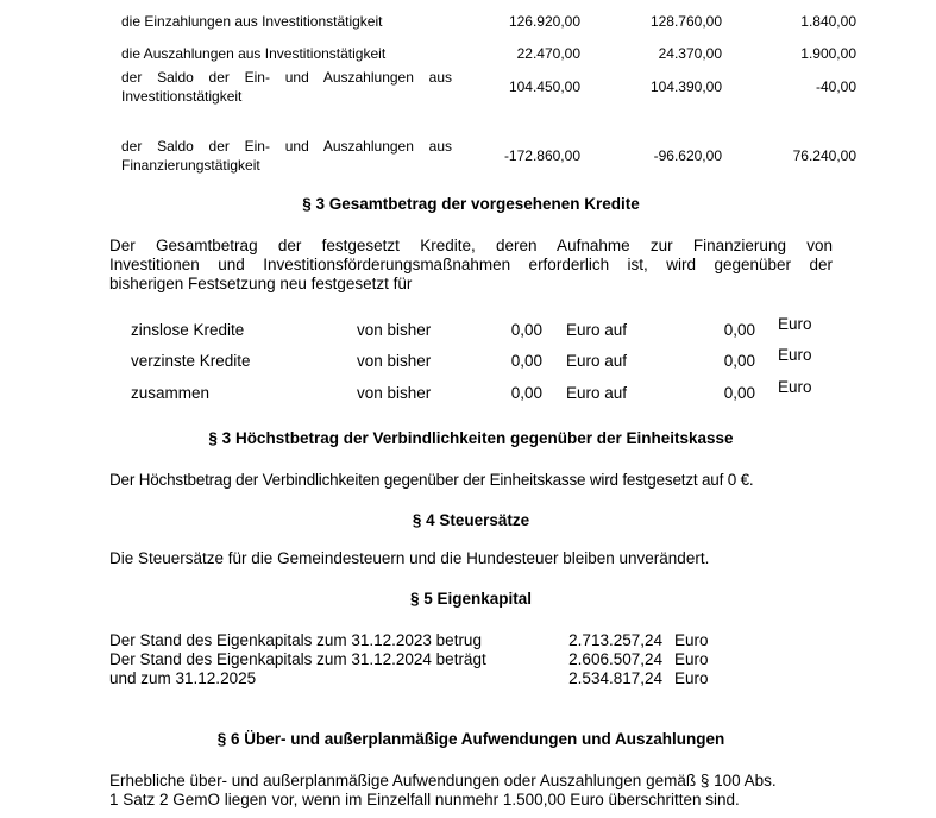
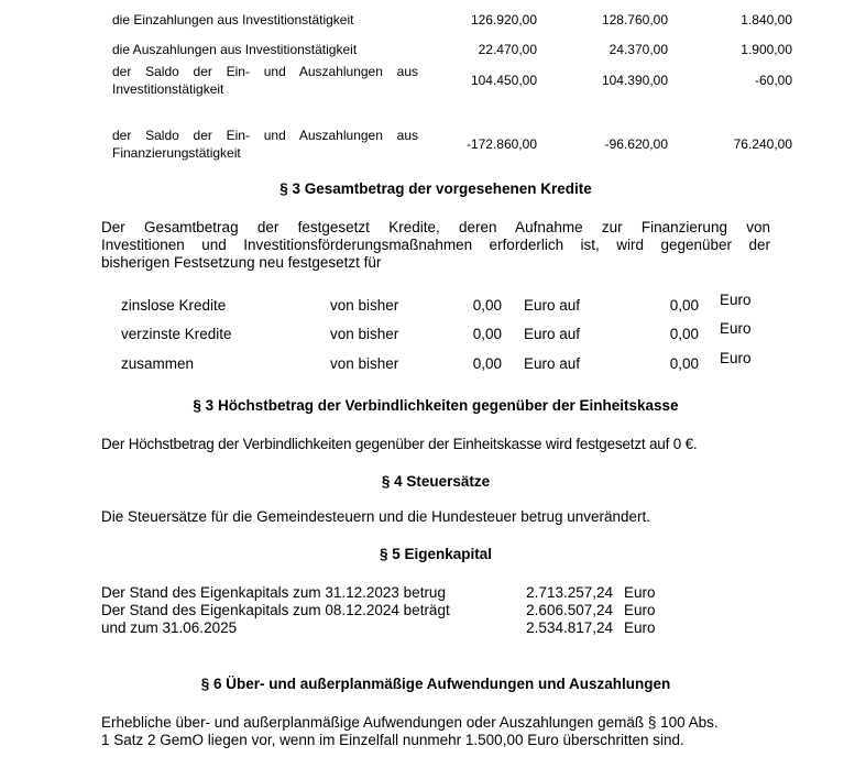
  die Einzahlungen aus Investitionstätigkeit
  126.920,00
  128.760,00
  1.840,00
  die Auszahlungen aus Investitionstätigkeit
  22.470,00
  24.370,00
  1.900,00
  der Saldo der Ein- und Auszahlungen aus
  Investitionstätigkeit
  104.450,00
  104.390,00
- -40,00
+ -60,00
  der Saldo der Ein- und Auszahlungen aus
  Finanzierungstätigkeit
  -172.860,00
  -96.620,00
  76.240,00
  § 3 Gesamtbetrag der vorgesehenen Kredite
  Der Gesamtbetrag der festgesetzt Kredite, deren Aufnahme zur Finanzierung von
  Investitionen und Investitionsförderungsmaßnahmen erforderlich ist, wird gegenüber der
  bisherigen Festsetzung neu festgesetzt für
  zinslose Kredite
  von bisher
  0,00
  Euro auf
  0,00
  Euro
  verzinste Kredite
  von bisher
  0,00
  Euro auf
  0,00
  Euro
  zusammen
  von bisher
  0,00
  Euro auf
  0,00
  Euro
  § 3 Höchstbetrag der Verbindlichkeiten gegenüber der Einheitskasse
  Der Höchstbetrag der Verbindlichkeiten gegenüber der Einheitskasse wird festgesetzt auf 0 €.
  § 4 Steuersätze
- Die Steuersätze für die Gemeindesteuern und die Hundesteuer bleiben unverändert.
+ Die Steuersätze für die Gemeindesteuern und die Hundesteuer betrug unverändert.
  § 5 Eigenkapital
  Der Stand des Eigenkapitals zum 31.12.2023 betrug
  2.713.257,24
  Euro
- Der Stand des Eigenkapitals zum 31.12.2024 beträgt
+ Der Stand des Eigenkapitals zum 08.12.2024 beträgt
  2.606.507,24
  Euro
- und zum 31.12.2025
+ und zum 31.06.2025
  2.534.817,24
  Euro
  § 6 Über- und außerplanmäßige Aufwendungen und Auszahlungen
  Erhebliche über- und außerplanmäßige Aufwendungen oder Auszahlungen gemäß § 100 Abs.
  1 Satz 2 GemO liegen vor, wenn im Einzelfall nunmehr 1.500,00 Euro überschritten sind.
